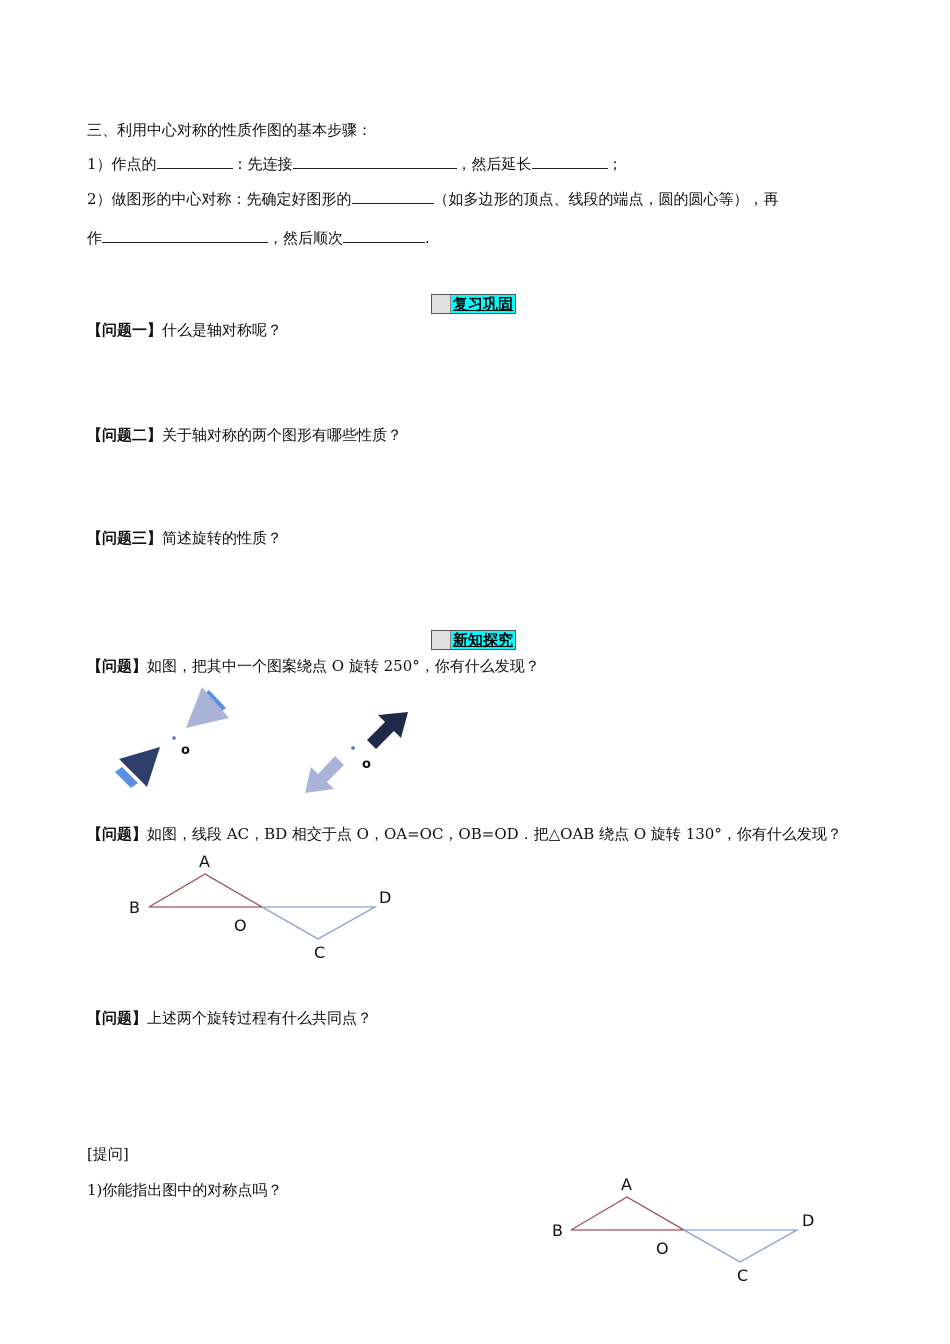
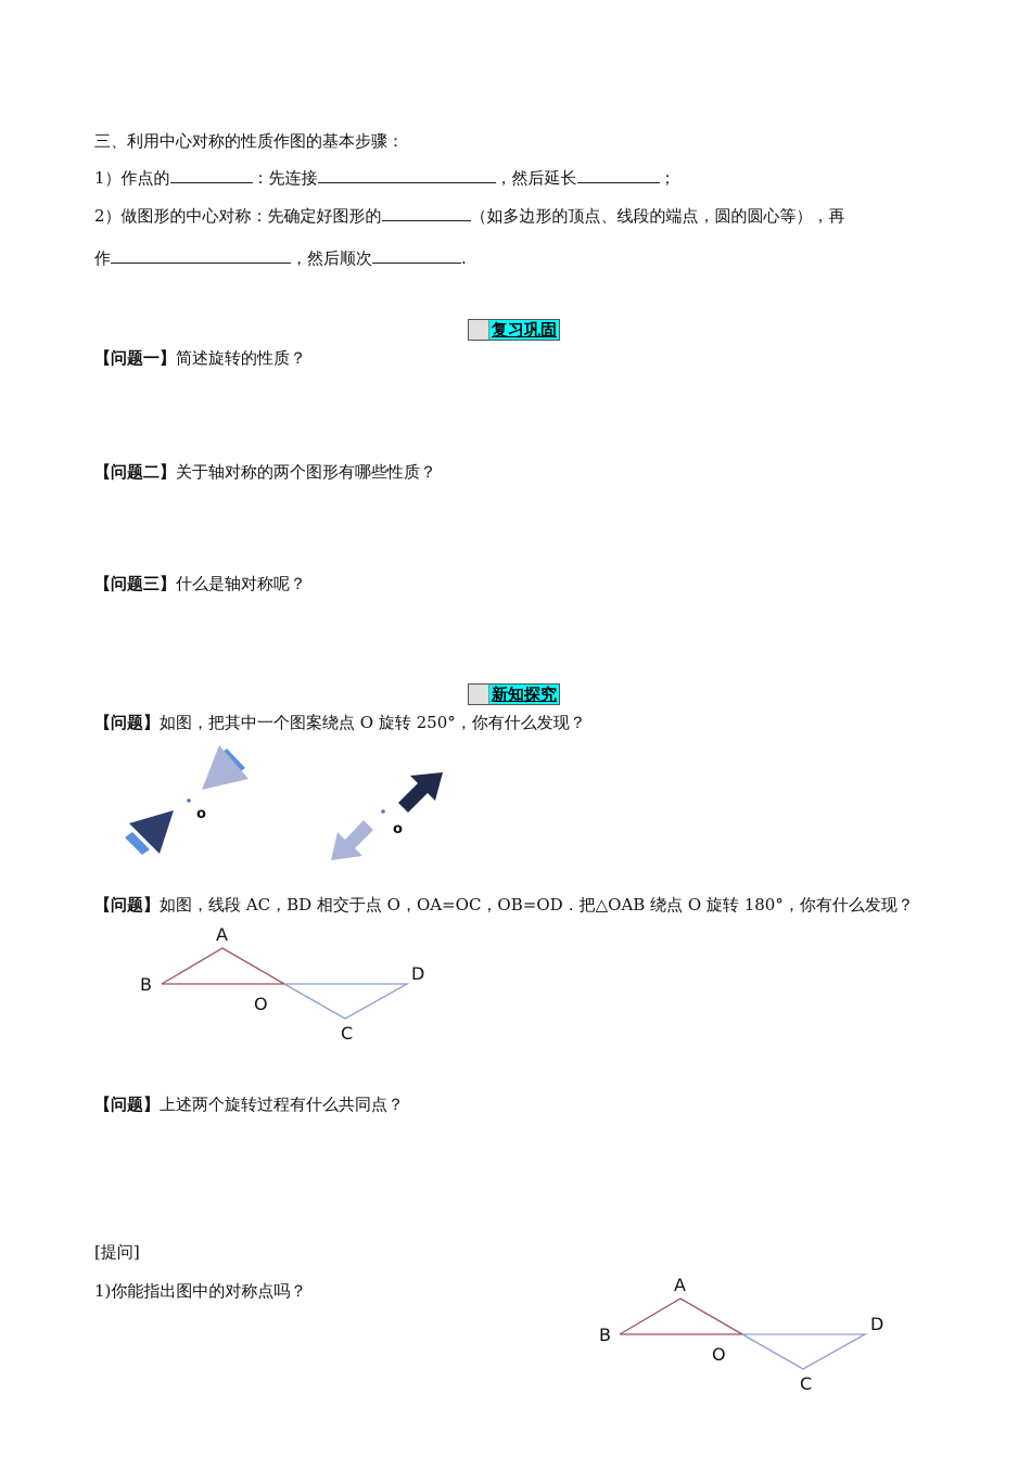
  三、利用中心对称的性质作图的基本步骤：
  1）作点的 ：先连接 ，然后延长 ；
  2）做图形的中心对称：先确定好图形的 （如多边形的顶点、线段的端点，圆的圆心等），再
  作 ，然后顺次 .
  复习巩固
- 【问题一】什么是轴对称呢？
+ 【问题一】简述旋转的性质？
  【问题二】关于轴对称的两个图形有哪些性质？
- 【问题三】简述旋转的性质？
+ 【问题三】什么是轴对称呢？
  新知探究
  【问题】如图，把其中一个图案绕点 O 旋转 250°，你有什么发现？
  o
  o
- 【问题】如图，线段 AC，BD 相交于点 O，OA=OC，OB=OD．把△OAB 绕点 O 旋转 130°，你有什么发现？
+ 【问题】如图，线段 AC，BD 相交于点 O，OA=OC，OB=OD．把△OAB 绕点 O 旋转 180°，你有什么发现？
  A
  B
  D
  O
  C
  【问题】上述两个旋转过程有什么共同点？
  [提问]
  1)你能指出图中的对称点吗？
  A
  B
  D
  O
  C
